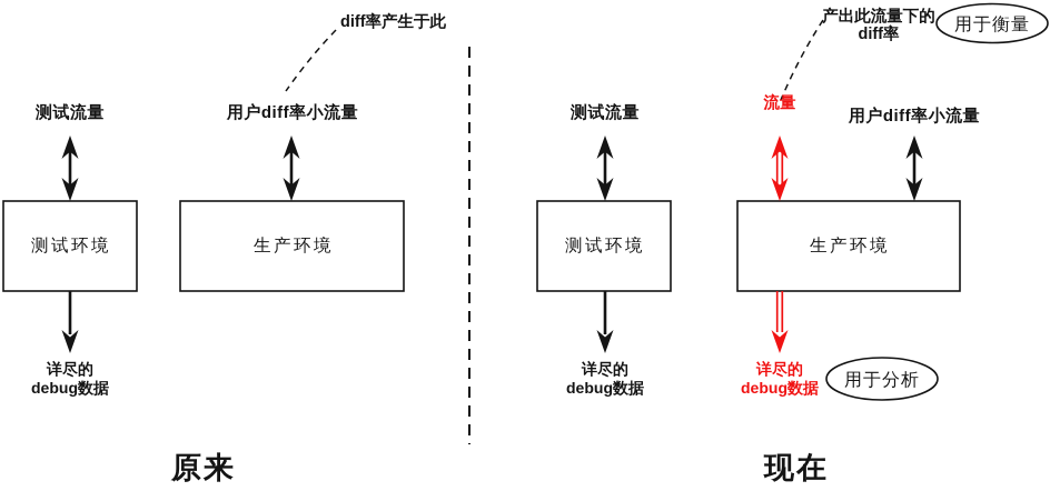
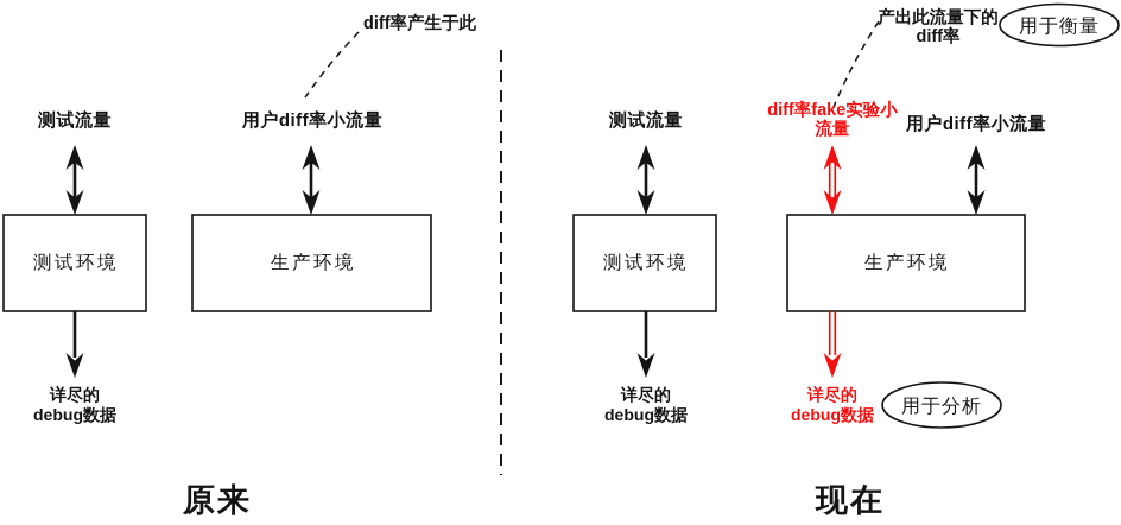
  diff率产生于此
  测试流量
  用户diff率小流量
  测试环境
  生产环境
  详尽的
  debug数据
  原来
  产出此流量下的
  diff率
  用于衡量
  测试流量
+ diff率fake实验小
  流量
  用户diff率小流量
  测试环境
  生产环境
  详尽的
  debug数据
  详尽的
  debug数据
  用于分析
  现在
